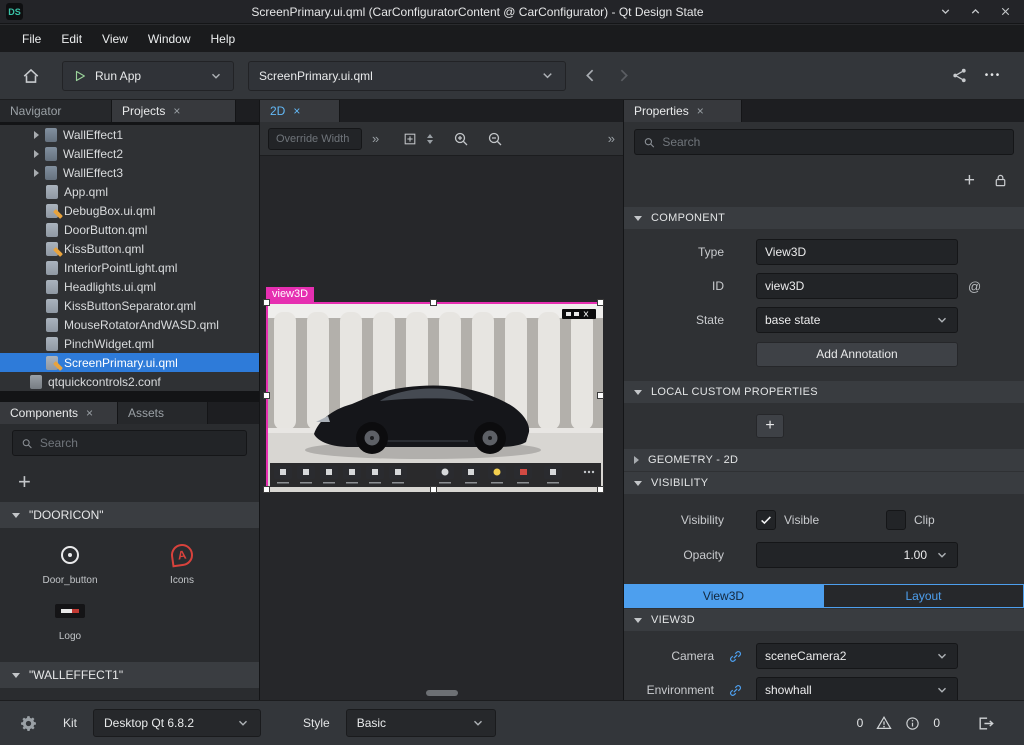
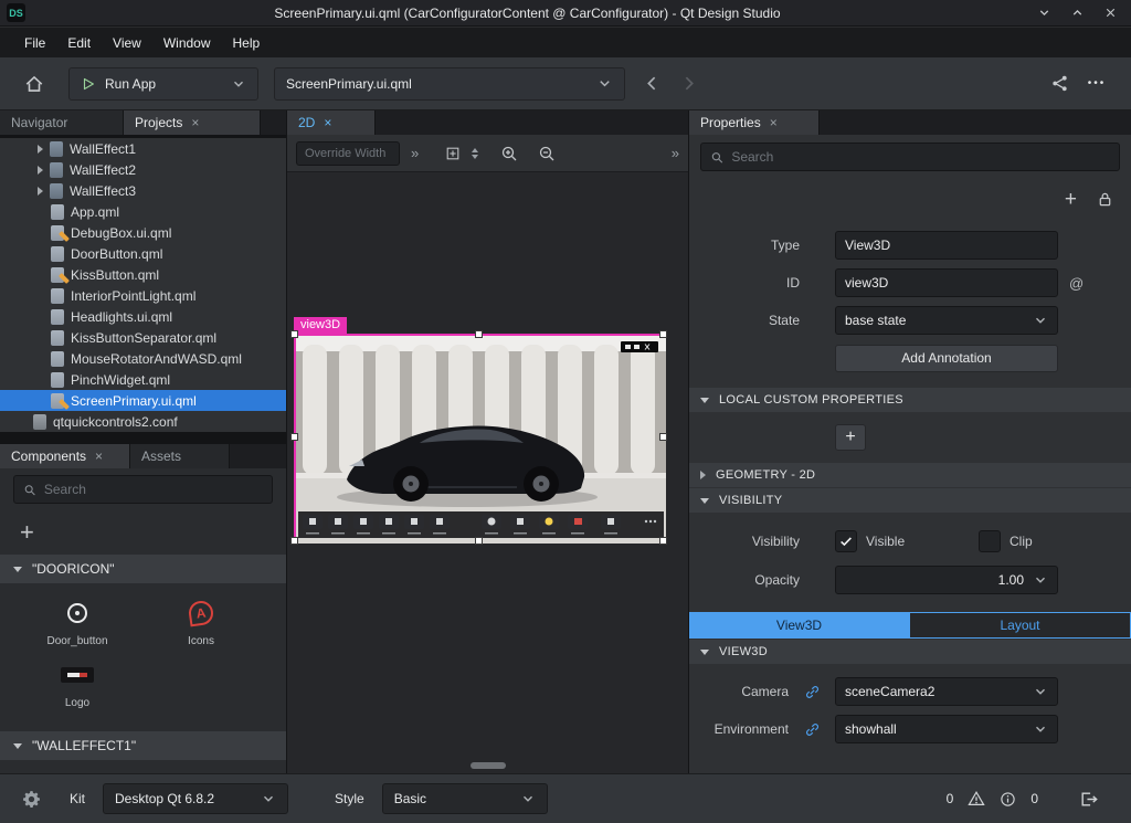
  DS
- ScreenPrimary.ui.qml (CarConfiguratorContent @ CarConfigurator) - Qt Design State
+ ScreenPrimary.ui.qml (CarConfiguratorContent @ CarConfigurator) - Qt Design Studio
  File
  Edit
  View
  Window
  Help
  Run App
  ScreenPrimary.ui.qml
  •••
  Navigator
  Projects
  ×
  WallEffect1
  WallEffect2
  WallEffect3
  App.qml
  DebugBox.ui.qml
  DoorButton.qml
  KissButton.qml
  InteriorPointLight.qml
  Headlights.ui.qml
  KissButtonSeparator.qml
  MouseRotatorAndWASD.qml
  PinchWidget.qml
  ScreenPrimary.ui.qml
  qtquickcontrols2.conf
  Components
  ×
  Assets
  Search
  +
  "DOORICON"
  Door_button
  Icons
  Logo
  "WALLEFFECT1"
  2D
  ×
  Override Width
  »
  »
  view3D
  Properties
  ×
  Search
  +
- COMPONENT
  Type
  View3D
  ID
  view3D
  @
  State
  base state
  Add Annotation
  LOCAL CUSTOM PROPERTIES
  +
  GEOMETRY - 2D
  VISIBILITY
  Visibility
  Visible
  Clip
  Opacity
  1.00
  View3D
  Layout
  VIEW3D
  Camera
  sceneCamera2
  Environment
  showhall
  Kit
  Desktop Qt 6.8.2
  Style
  Basic
  0
  0
